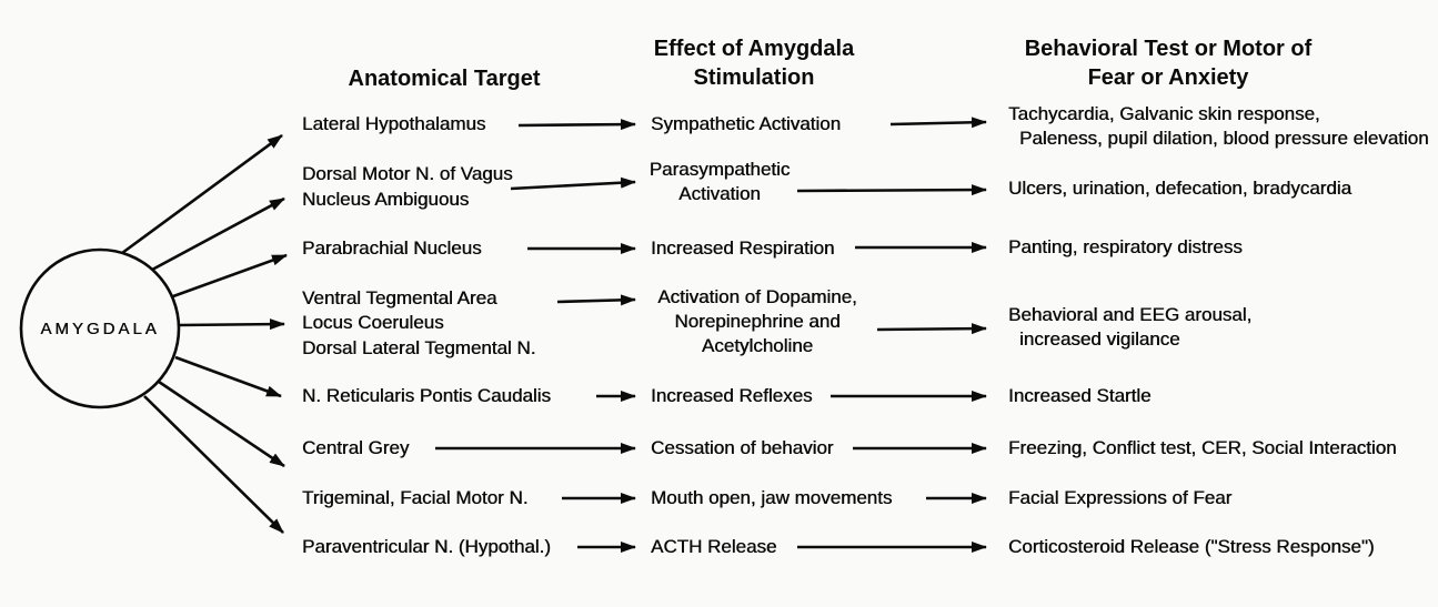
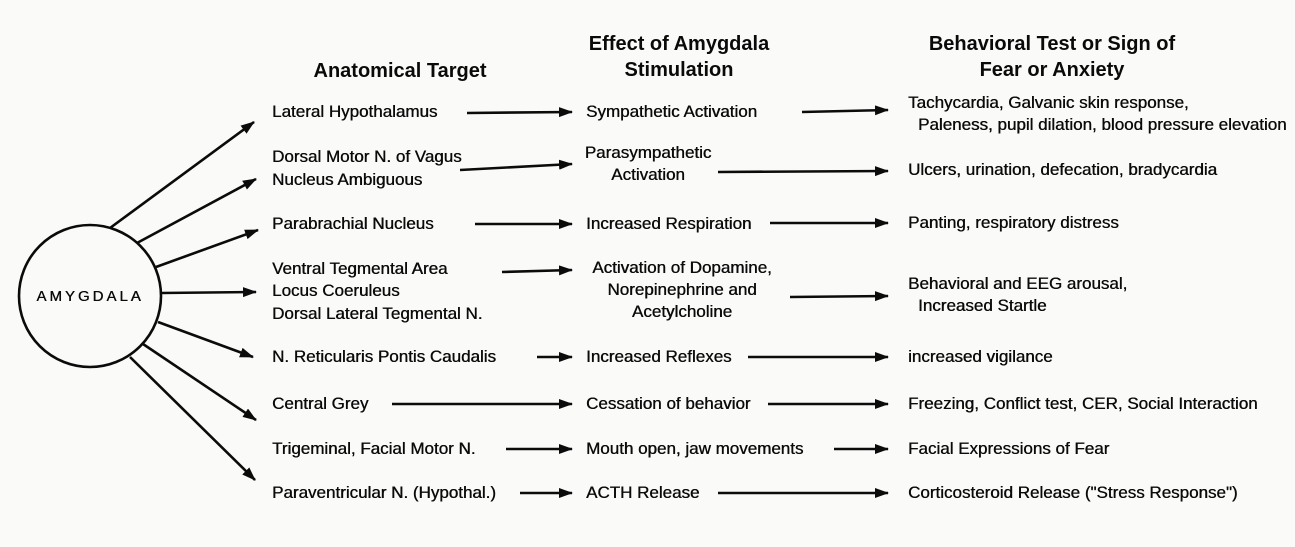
  AMYGDALA
  Anatomical Target
  Effect of Amygdala
  Stimulation
- Behavioral Test or Motor of
+ Behavioral Test or Sign of
  Fear or Anxiety
  Lateral Hypothalamus
  Sympathetic Activation
  Tachycardia, Galvanic skin response,
  Paleness, pupil dilation, blood pressure elevation
  Dorsal Motor N. of Vagus
  Nucleus Ambiguous
  Parasympathetic
  Activation
  Ulcers, urination, defecation, bradycardia
  Parabrachial Nucleus
  Increased Respiration
  Panting, respiratory distress
  Ventral Tegmental Area
  Locus Coeruleus
  Dorsal Lateral Tegmental N.
  Activation of Dopamine,
  Norepinephrine and
  Acetylcholine
  Behavioral and EEG arousal,
- increased vigilance
+ Increased Startle
  N. Reticularis Pontis Caudalis
  Increased Reflexes
- Increased Startle
+ increased vigilance
  Central Grey
  Cessation of behavior
  Freezing, Conflict test, CER, Social Interaction
  Trigeminal, Facial Motor N.
  Mouth open, jaw movements
  Facial Expressions of Fear
  Paraventricular N. (Hypothal.)
  ACTH Release
  Corticosteroid Release ("Stress Response")
